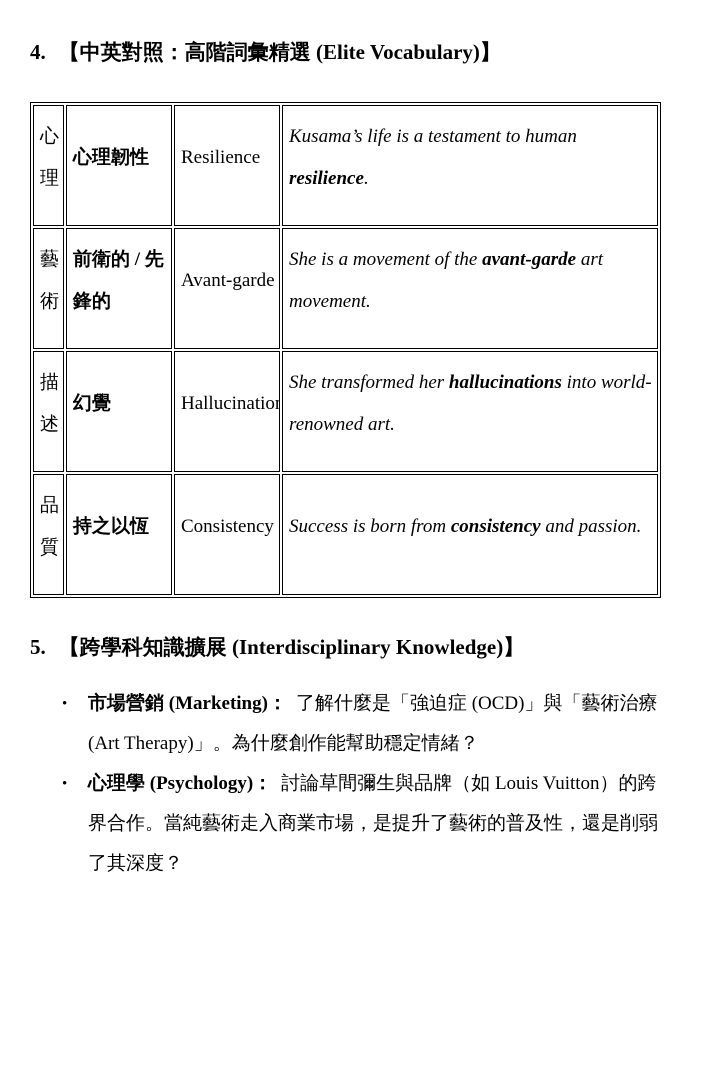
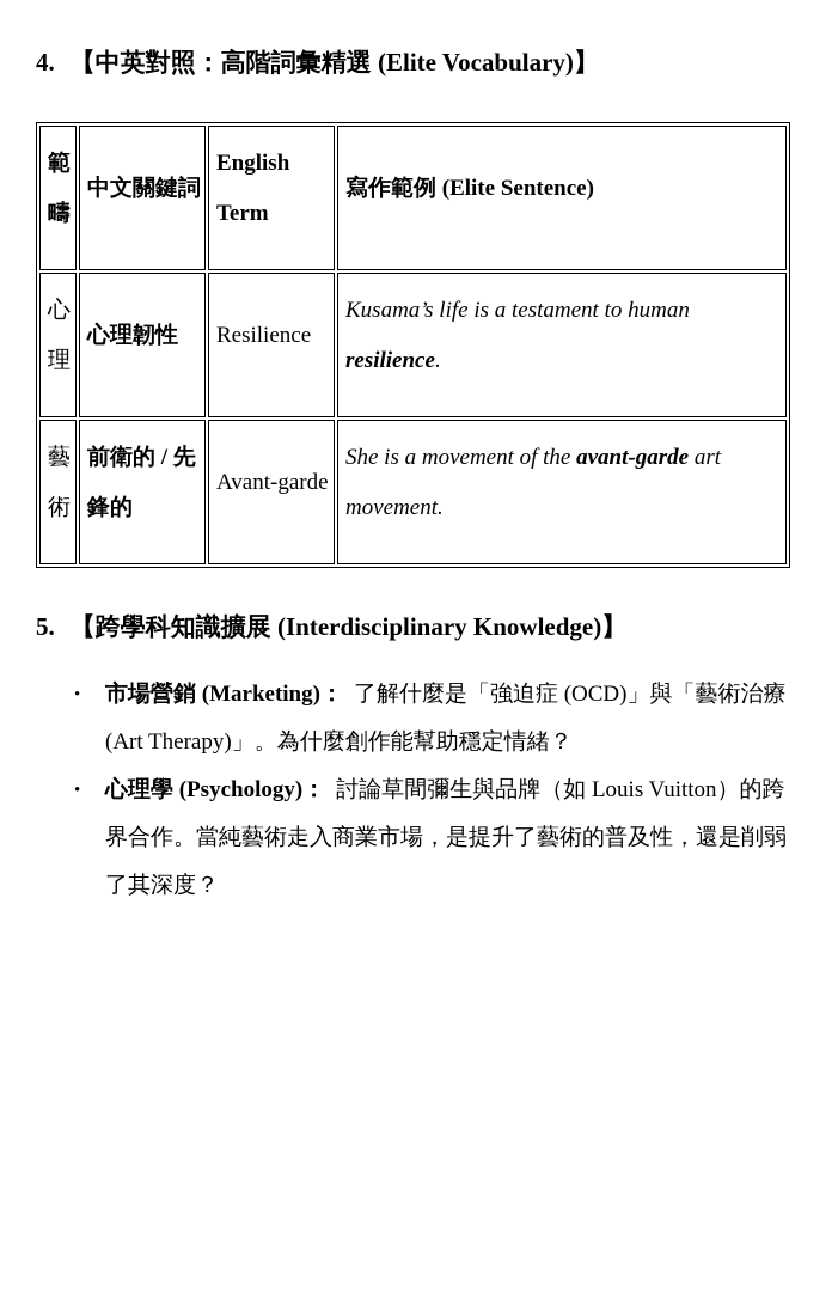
  4. 【中英對照：高階詞彙精選 (Elite Vocabulary)】
+ 範疇	中文關鍵詞	English Term	寫作範例 (Elite Sentence)
  心理	心理韌性	Resilience	Kusama’s life is a testament to human resilience.
  藝術	前衛的 / 先鋒的	Avant-garde	She is a movement of the avant-garde art movement.
- 描述	幻覺	Hallucination	She transformed her hallucinations into world- renowned art.
- 品質	持之以恆	Consistency	Success is born from consistency and passion.
  5. 【跨學科知識擴展 (Interdisciplinary Knowledge)】
  •
  市場營銷 (Marketing)： 了解什麼是「強迫症 (OCD)」與「藝術治療 (Art Therapy)」。為什麼創作能幫助穩定情緒？
  •
  心理學 (Psychology)： 討論草間彌生與品牌（如 Louis Vuitton）的跨界合作。當純藝術走入商業市場，是提升了藝術的普及性，還是削弱了其深度？
